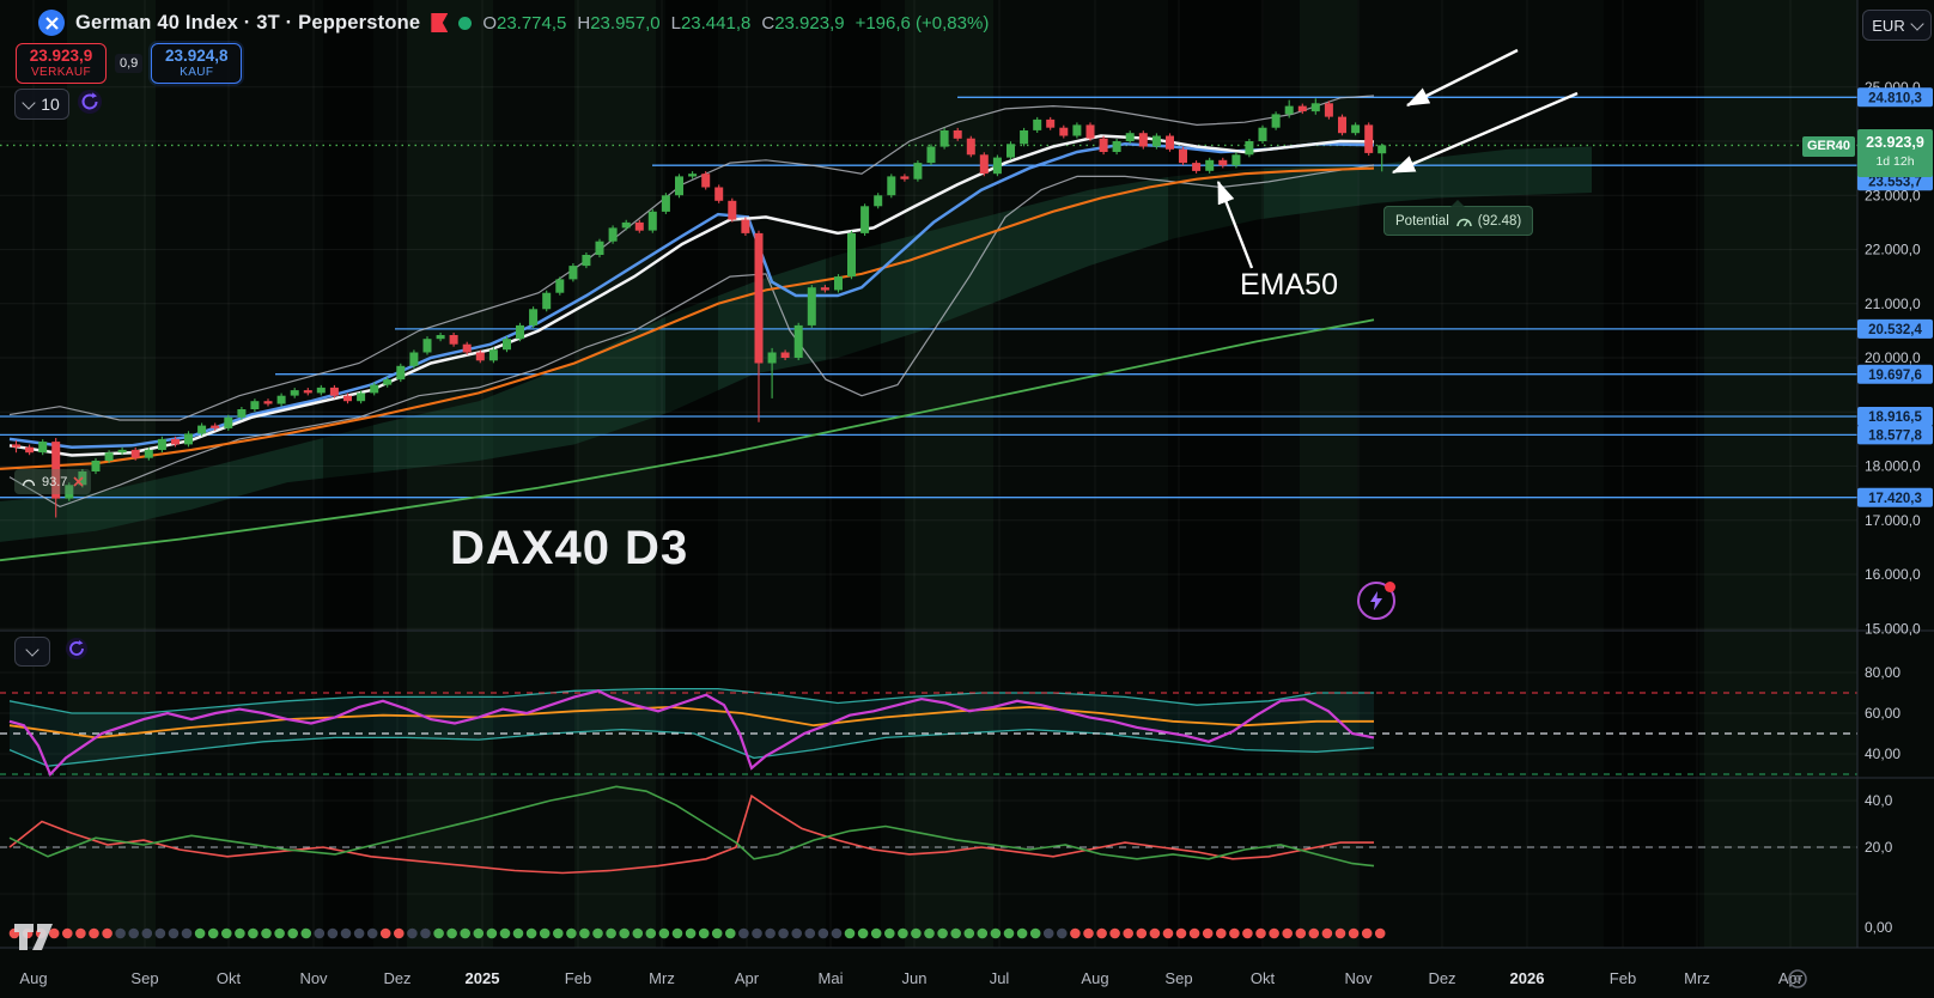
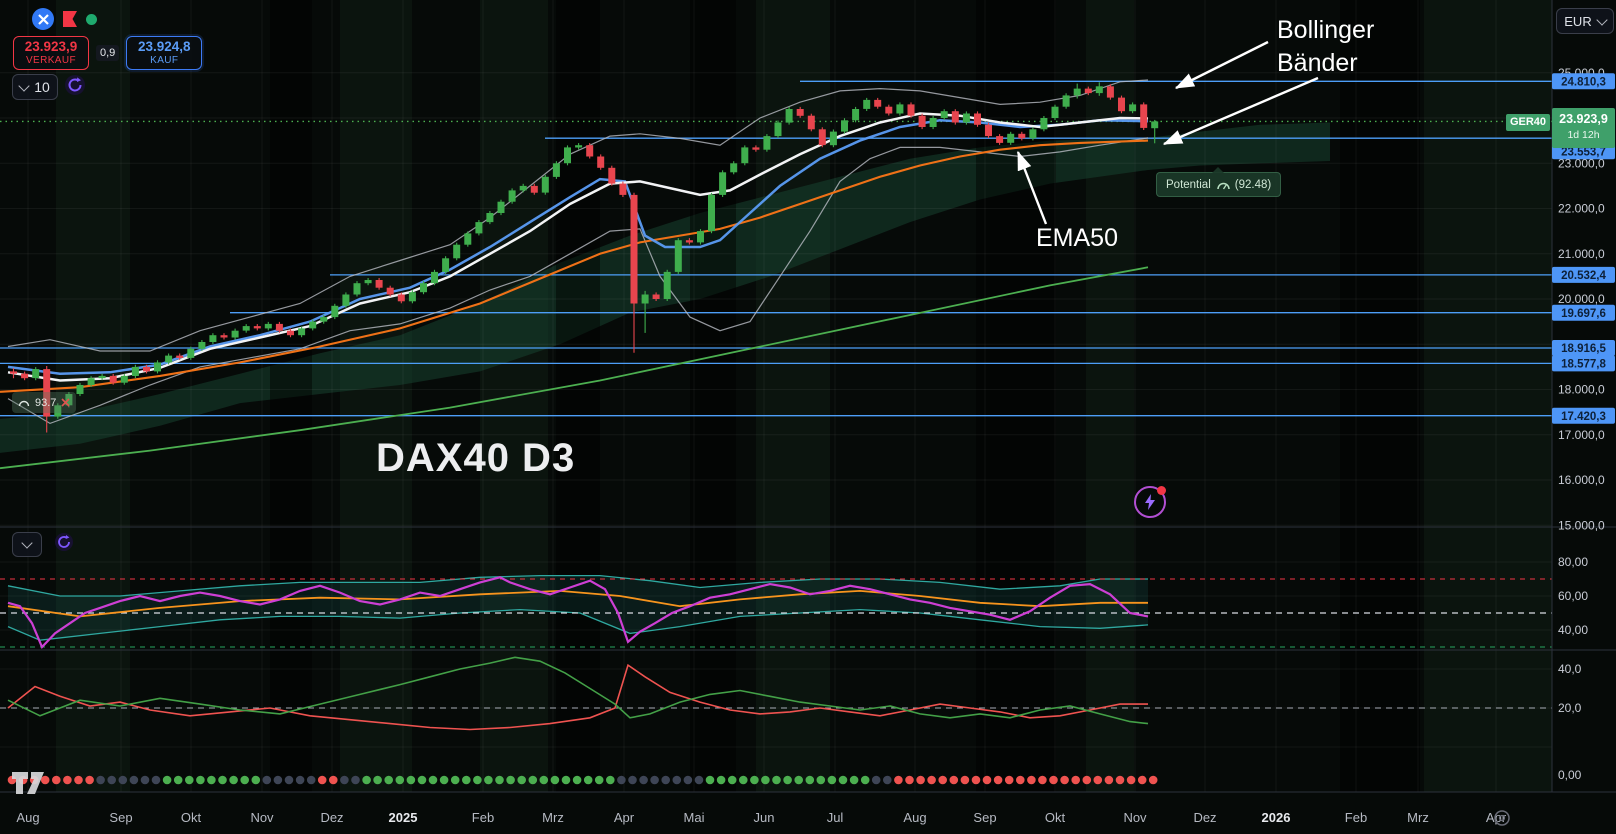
  25.000,0
  23.000,0
  22.000,0
  21.000,0
  20.000,0
  18.000,0
  17.000,0
  16.000,0
  15.000,0
  24.810,3
  23.553,7
  20.532,4
  19.697,6
  18.916,5
  18.577,8
  17.420,3
  80,00
  60,00
  40,00
  40,0
  20,0
  0,00
  Aug
  Sep
  Okt
  Nov
  Dez
  2025
  Feb
  Mrz
  Apr
  Mai
  Jun
  Jul
  Aug
  Sep
  Okt
  Nov
  Dez
  2026
  Feb
  Mrz
- German 40 Index · 3T · Pepperstone
- O23.774,5
- H23.957,0
- L23.441,8
- C23.923,9
- +196,6 (+0,83%)
  23.923,9
  VERKAUF
  0,9
  23.924,8
  KAUF
  10
  EUR
  DAX40 D3
+ Bollinger
+ Bänder
  EMA50
  Potential
  (92.48)
  93.7
  GER40
  23.923,9
  1d 12h
